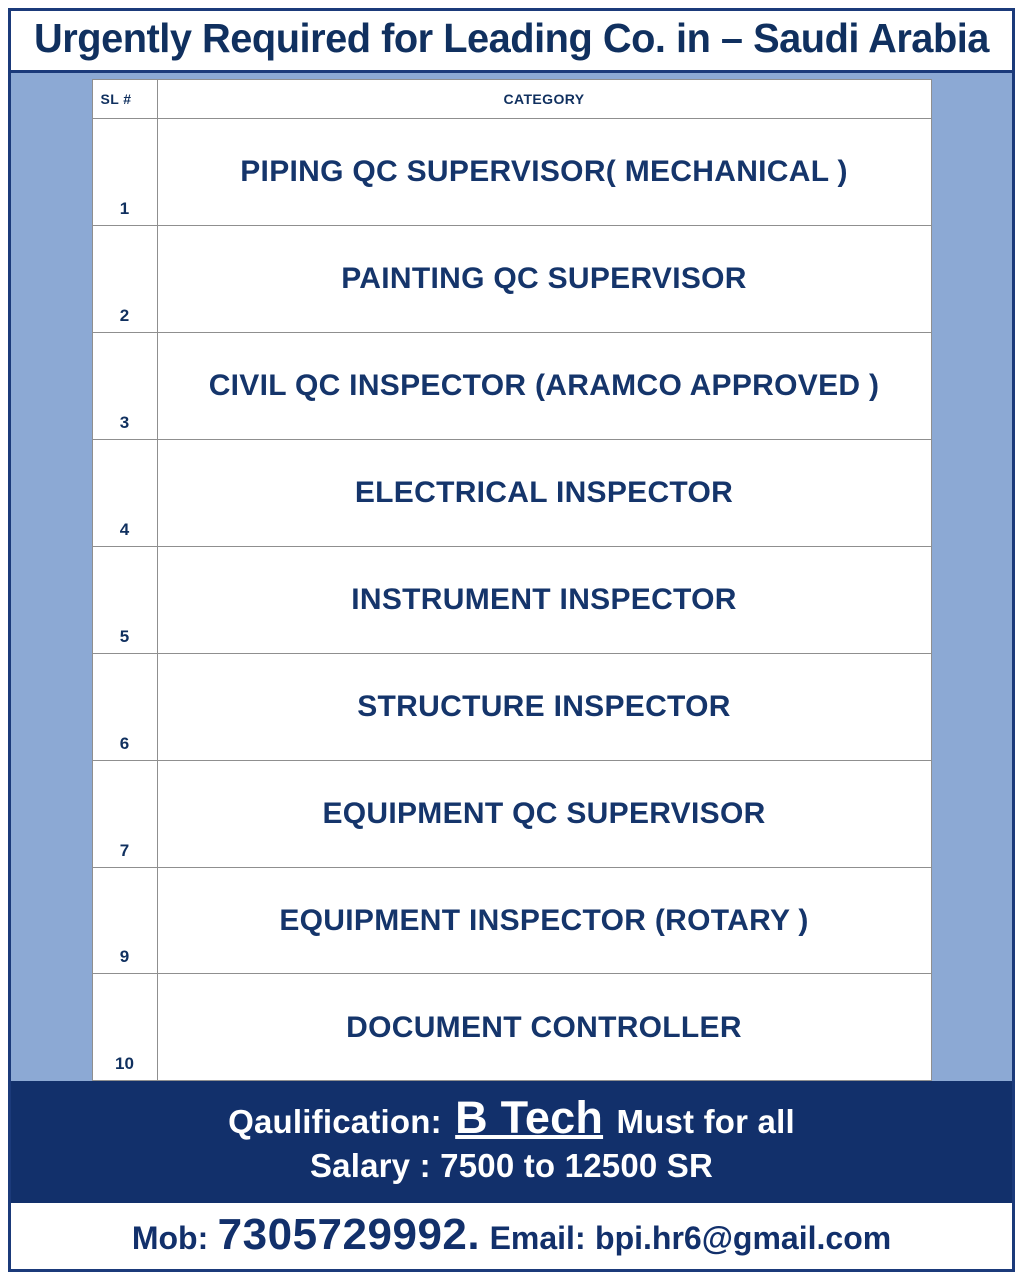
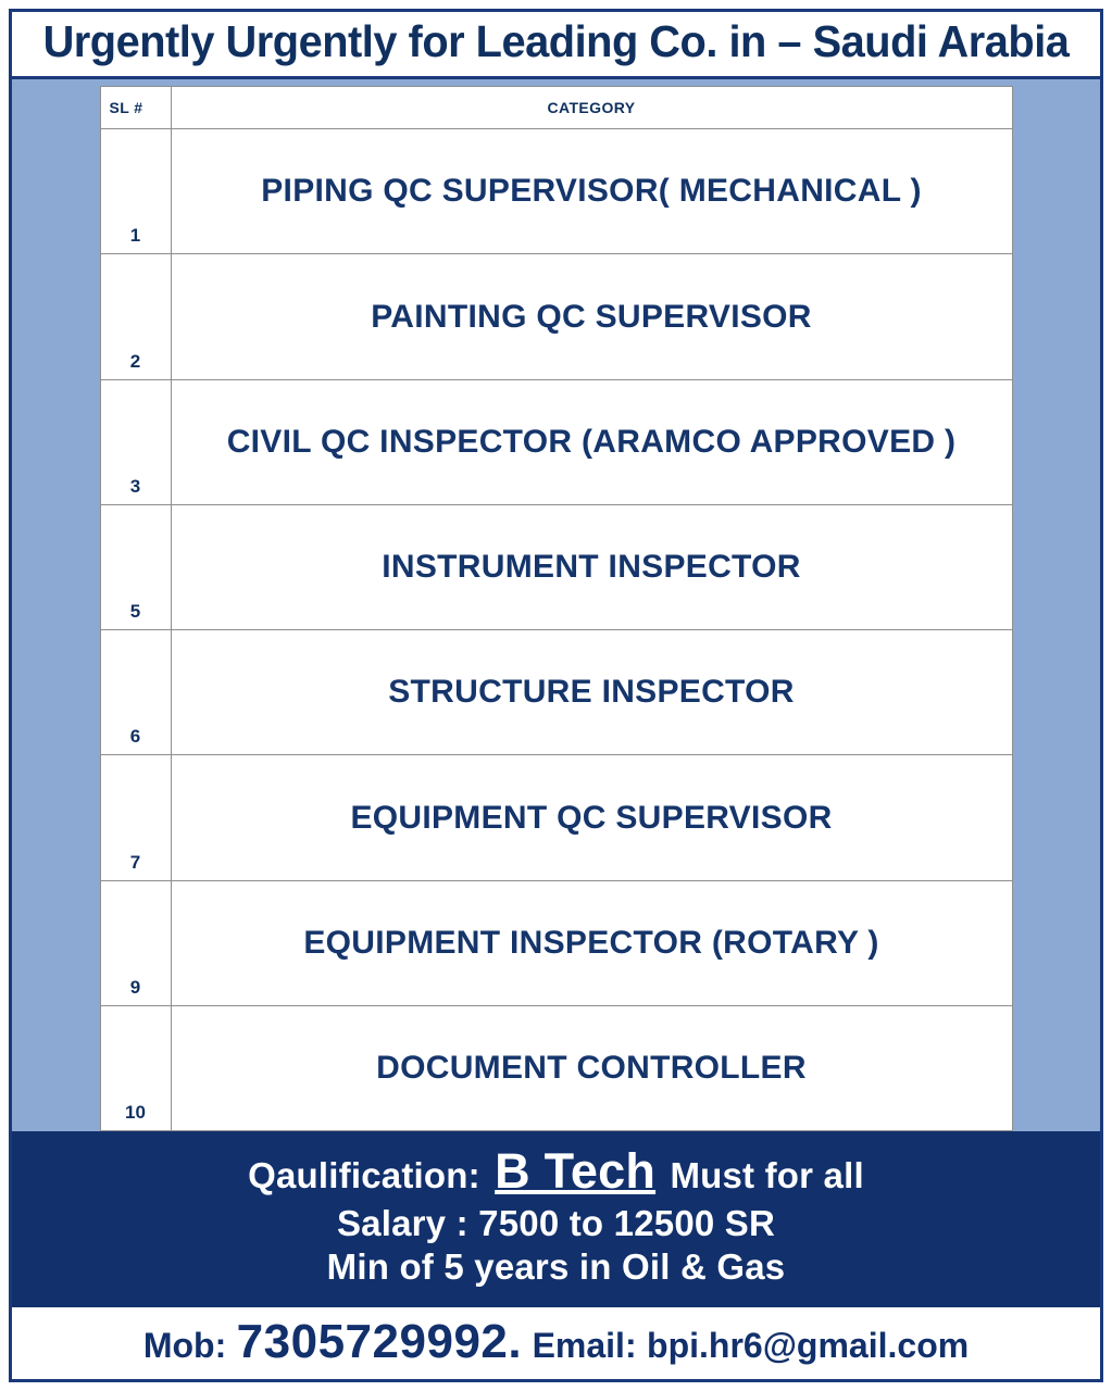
- Urgently Required for Leading Co. in – Saudi Arabia
+ Urgently Urgently for Leading Co. in – Saudi Arabia
  SL #	CATEGORY
  1	PIPING QC SUPERVISOR( MECHANICAL )
  2	PAINTING QC SUPERVISOR
  3	CIVIL QC INSPECTOR (ARAMCO APPROVED )
- 4	ELECTRICAL INSPECTOR
  5	INSTRUMENT INSPECTOR
  6	STRUCTURE INSPECTOR
  7	EQUIPMENT QC SUPERVISOR
  9	EQUIPMENT INSPECTOR (ROTARY )
  10	DOCUMENT CONTROLLER
  Qaulification: B Tech Must for all
  Salary : 7500 to 12500 SR
+ Min of 5 years in Oil & Gas
  Mob: 7305729992. Email: bpi.hr6@gmail.com
